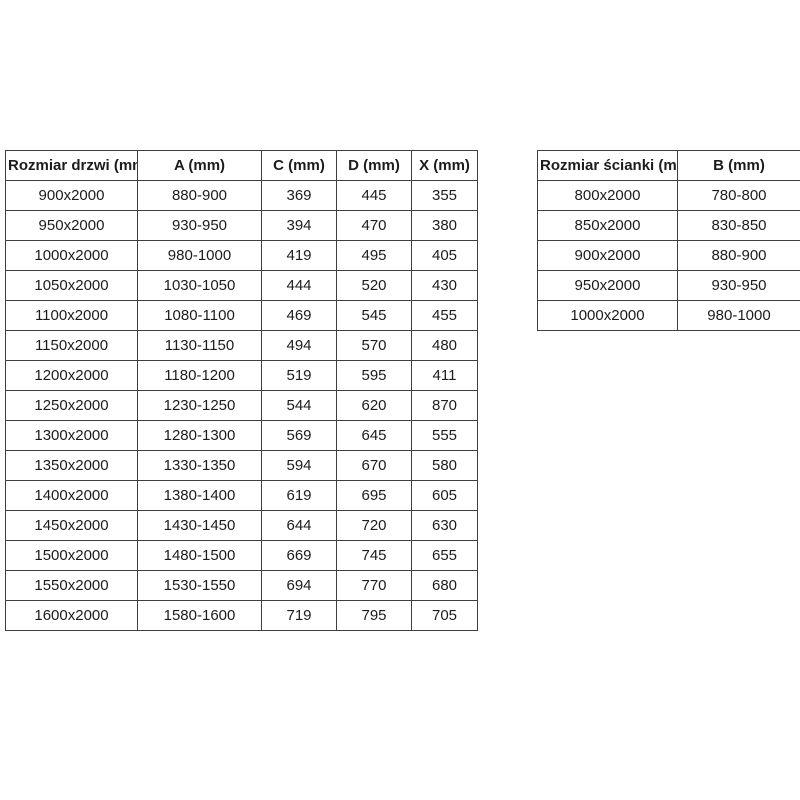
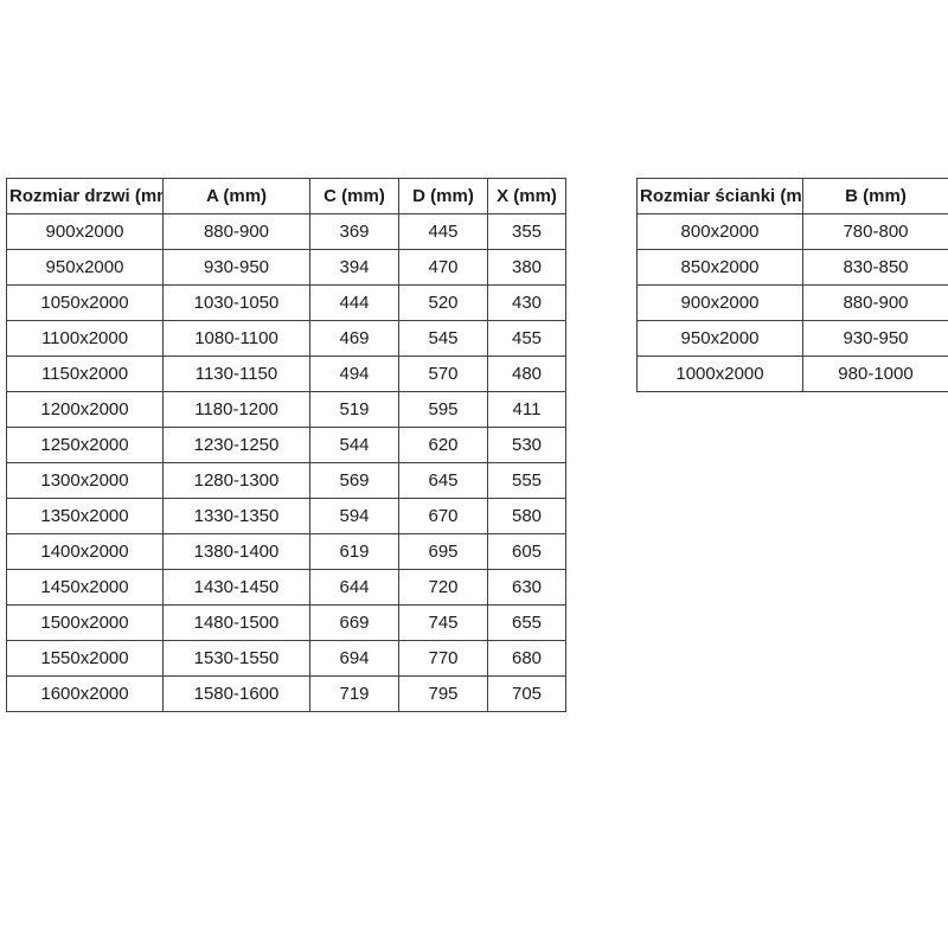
  Rozmiar drzwi (m	A (mm)	C (mm)	D (mm)	X (mm)
  900x2000	880-900	369	445	355
  950x2000	930-950	394	470	380
- 1000x2000	980-1000	419	495	405
  1050x2000	1030-1050	444	520	430
  1100x2000	1080-1100	469	545	455
  1150x2000	1130-1150	494	570	480
  1200x2000	1180-1200	519	595	411
- 1250x2000	1230-1250	544	620	870
+ 1250x2000	1230-1250	544	620	530
  1300x2000	1280-1300	569	645	555
  1350x2000	1330-1350	594	670	580
  1400x2000	1380-1400	619	695	605
  1450x2000	1430-1450	644	720	630
  1500x2000	1480-1500	669	745	655
  1550x2000	1530-1550	694	770	680
  1600x2000	1580-1600	719	795	705
  Rozmiar ścianki (m	B (mm)
  800x2000	780-800
  850x2000	830-850
  900x2000	880-900
  950x2000	930-950
  1000x2000	980-1000
